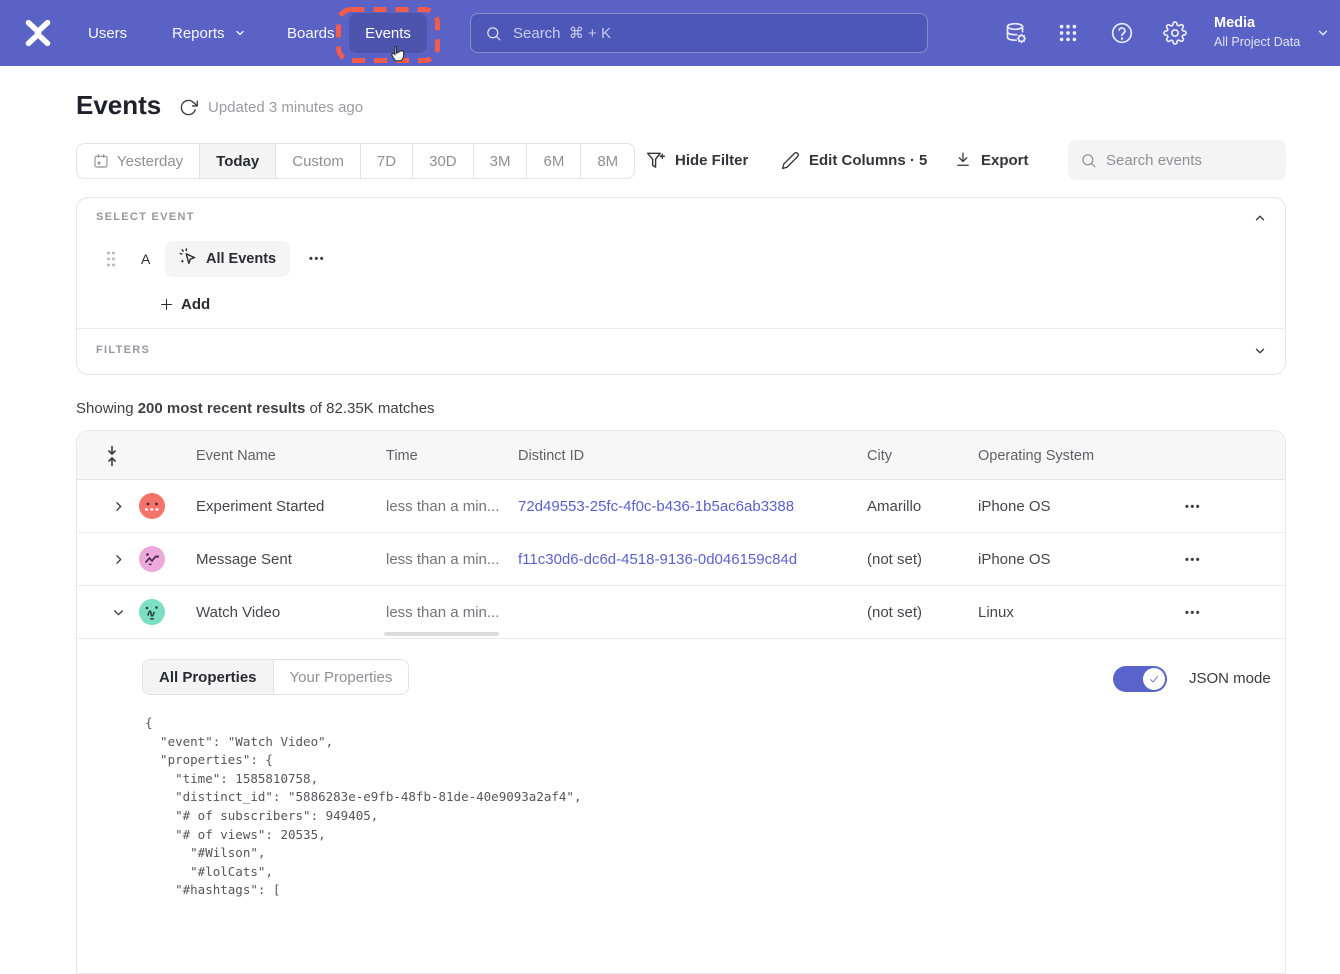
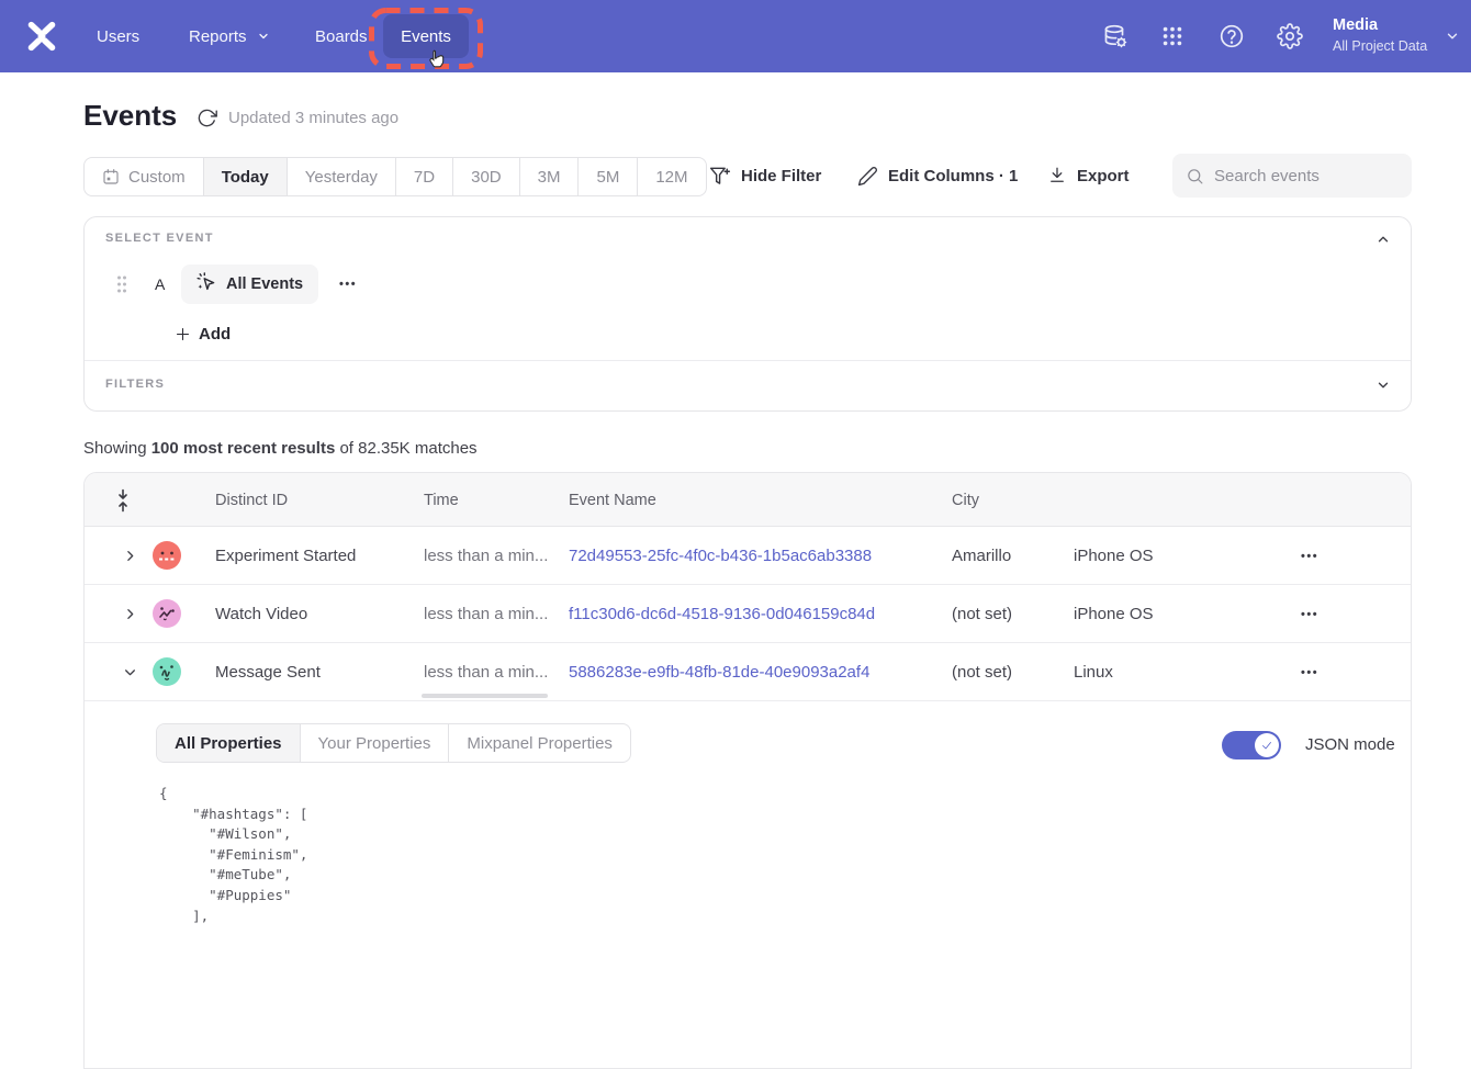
  Users
  Reports
  Boards
  Events
- Search ⌘ + K
  Media
  All Project Data
  Events
  Updated 3 minutes ago
- Yesterday
+ Custom
  Today
- Custom
+ Yesterday
  7D
  30D
  3M
- 6M
+ 5M
- 8M
+ 12M
  Hide Filter
- Edit Columns · 5
+ Edit Columns · 1
  Export
  Search events
  SELECT EVENT
  A
  All Events
  •••
  Add
  FILTERS
- Showing 200 most recent results of 82.35K matches
+ Showing 100 most recent results of 82.35K matches
- Event Name
+ Distinct ID
  Time
- Distinct ID
+ Event Name
  City
- Operating System
  Experiment Started
  less than a min...
  72d49553-25fc-4f0c-b436-1b5ac6ab3388
  Amarillo
  iPhone OS
  •••
- Message Sent
+ Watch Video
  less than a min...
  f11c30d6-dc6d-4518-9136-0d046159c84d
  (not set)
  iPhone OS
  •••
- Watch Video
+ Message Sent
  less than a min...
+ 5886283e-e9fb-48fb-81de-40e9093a2af4
  (not set)
  Linux
  •••
  All Properties
  Your Properties
+ Mixpanel Properties
  JSON mode
  {
- "event": "Watch Video",
- "properties": {
- "time": 1585810758,
- "distinct_id": "5886283e-e9fb-48fb-81de-40e9093a2af4",
- "# of subscribers": 949405,
- "# of views": 20535,
- "#Wilson",
+ "#hashtags": [
- "#lolCats",
- "#hashtags": [
+ "#Wilson",
+ "#Feminism",
+ "#meTube",
+ "#Puppies"
+ ],
